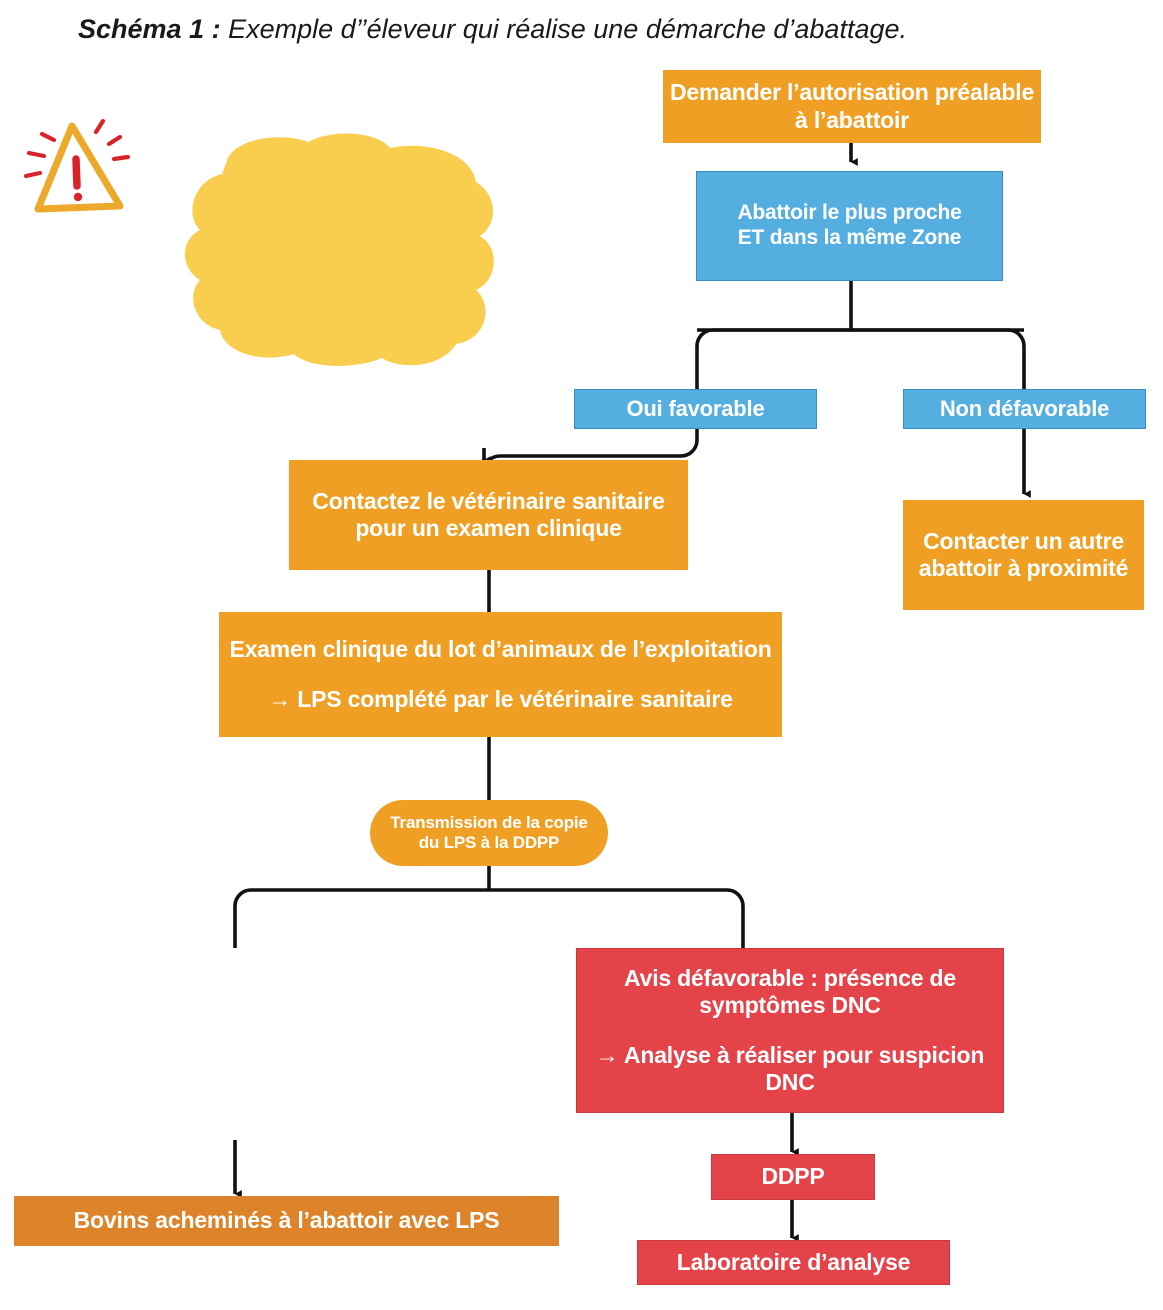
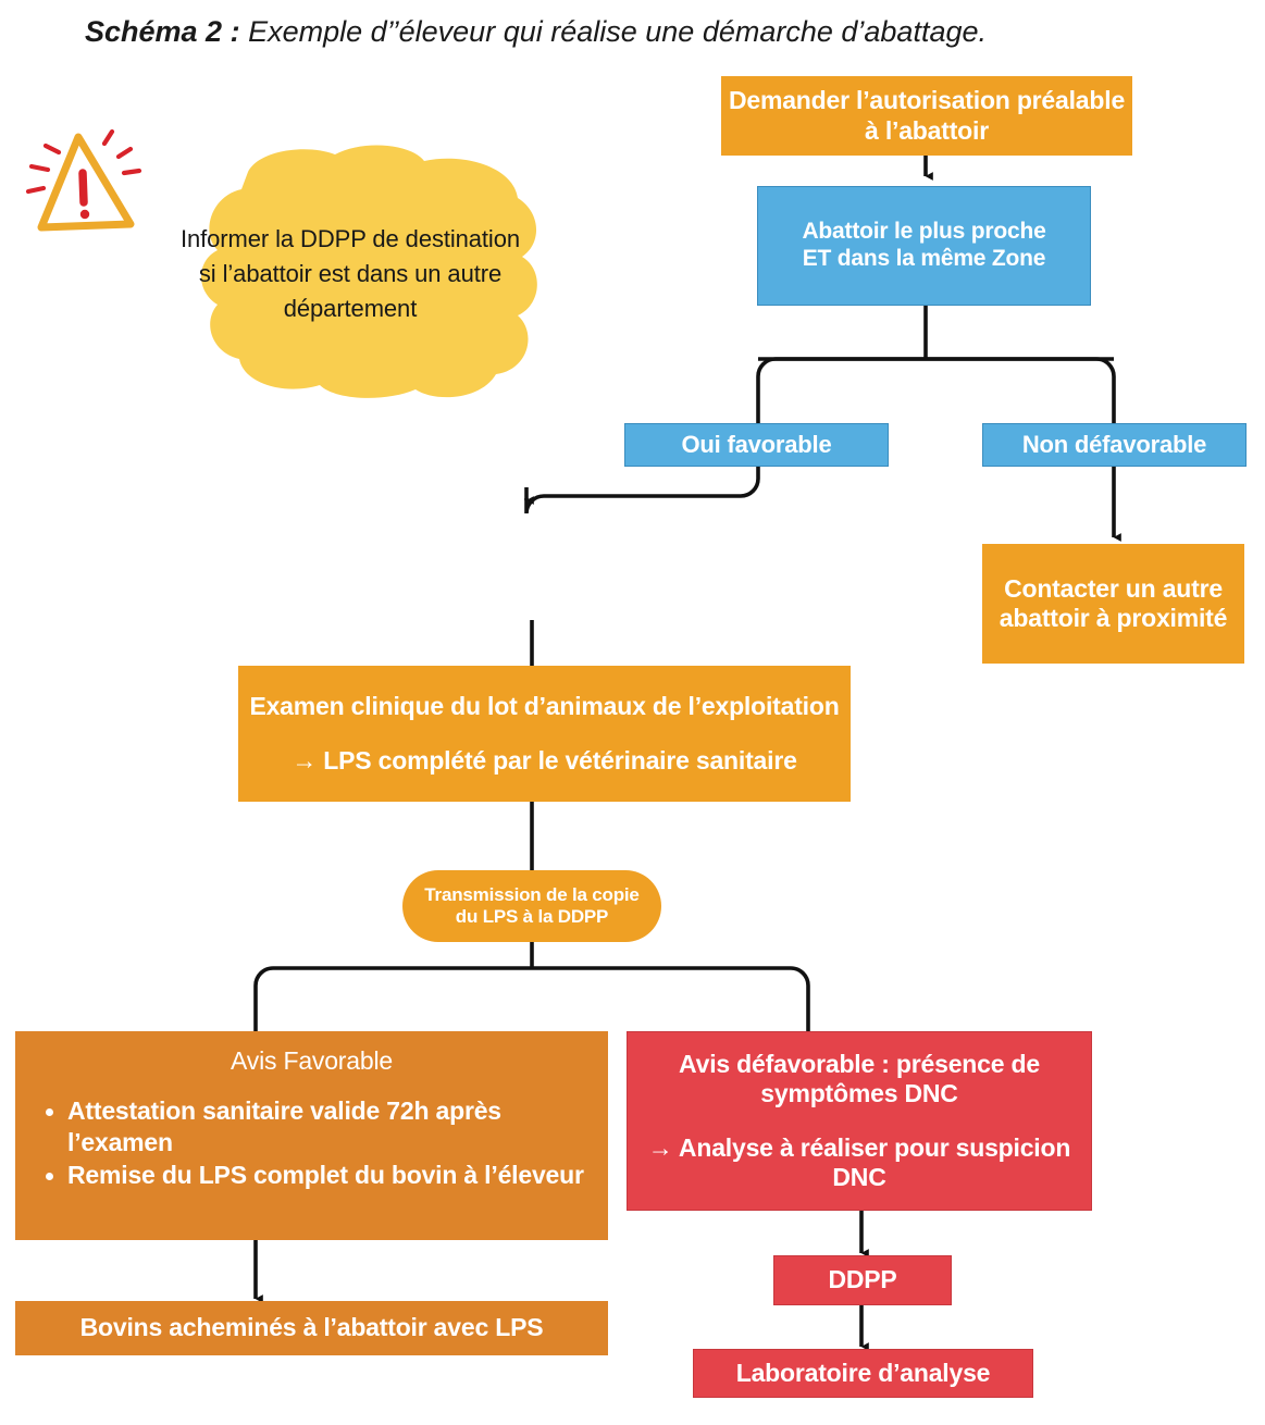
- Schéma 1 : Exemple d’’éleveur qui réalise une démarche d’abattage.
+ Schéma 2 : Exemple d’’éleveur qui réalise une démarche d’abattage.
+ Informer la DDPP de destination si l’abattoir est dans un autre département
  Demander l’autorisation préalable à l’abattoir
  Abattoir le plus proche
  ET dans la même Zone
  Oui favorable
  Non défavorable
  Contacter un autre abattoir à proximité
- Contactez le vétérinaire sanitaire pour un examen clinique
  Examen clinique du lot d’animaux de l’exploitation
  → LPS complété par le vétérinaire sanitaire
  Transmission de la copie du LPS à la DDPP
+ Avis Favorable
+ Attestation sanitaire valide 72h après l’examen
+ Remise du LPS complet du bovin à l’éleveur
  Avis défavorable : présence de symptômes DNC
  → Analyse à réaliser pour suspicion DNC
  Bovins acheminés à l’abattoir avec LPS
  DDPP
  Laboratoire d’analyse
